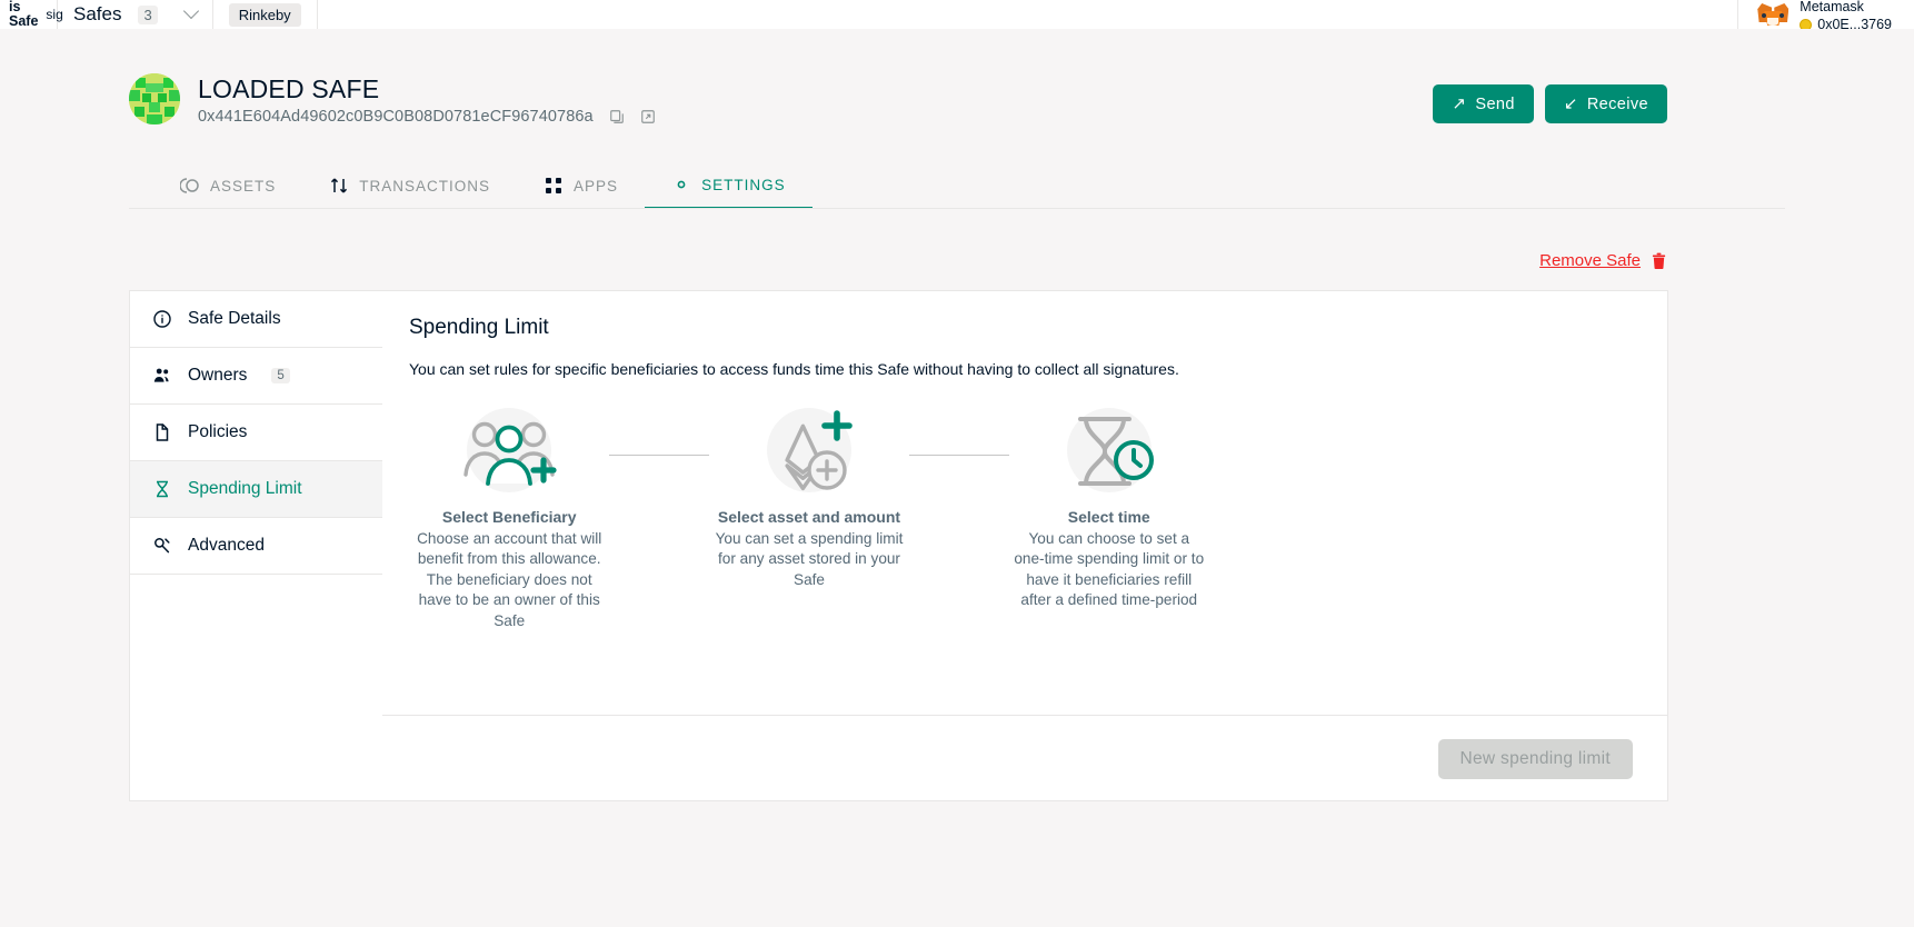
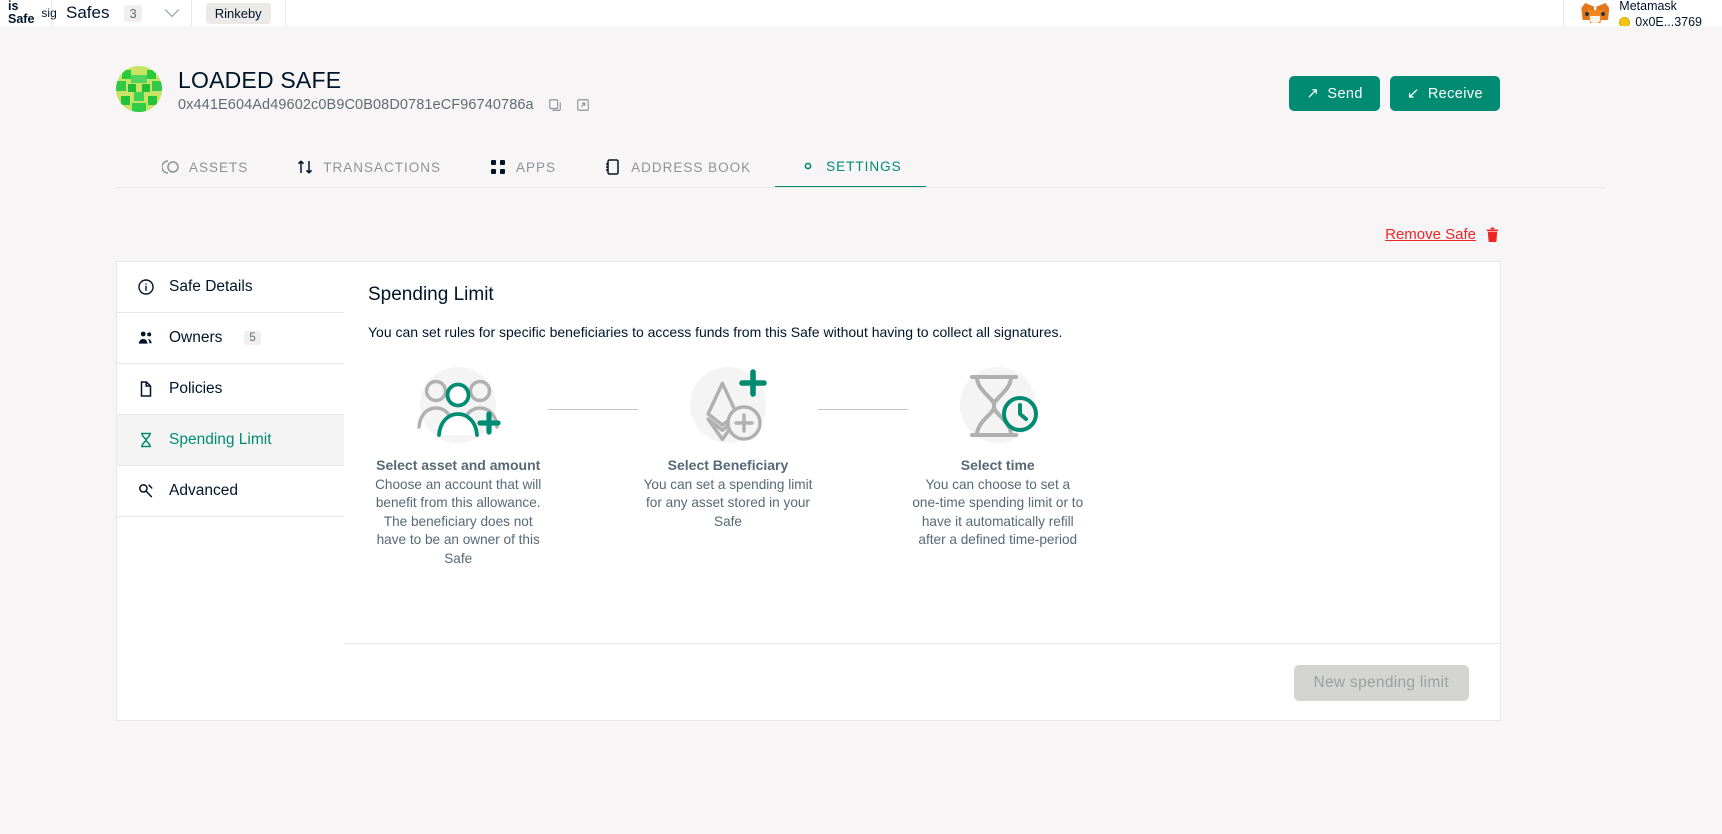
  is Safe
  sig
  Safes
  3
  Rinkeby
  Metamask
  0x0E...3769
  LOADED SAFE
  0x441E604Ad49602c0B9C0B08D0781eCF96740786a
  ↗
  Send
  ↙
  Receive
  ASSETS
  TRANSACTIONS
  APPS
+ ADDRESS BOOK
  SETTINGS
  Remove Safe
  Safe Details
  Owners
  5
  Policies
  Spending Limit
  Advanced
  Spending Limit
- You can set rules for specific beneficiaries to access funds time this Safe without having to collect all signatures.
+ You can set rules for specific beneficiaries to access funds from this Safe without having to collect all signatures.
- Select Beneficiary
+ Select asset and amount
  Choose an account that will benefit from this allowance. The beneficiary does not have to be an owner of this Safe
- Select asset and amount
+ Select Beneficiary
  You can set a spending limit for any asset stored in your Safe
  Select time
- You can choose to set a one-time spending limit or to have it beneficiaries refill after a defined time-period
+ You can choose to set a one-time spending limit or to have it automatically refill after a defined time-period
  New spending limit
